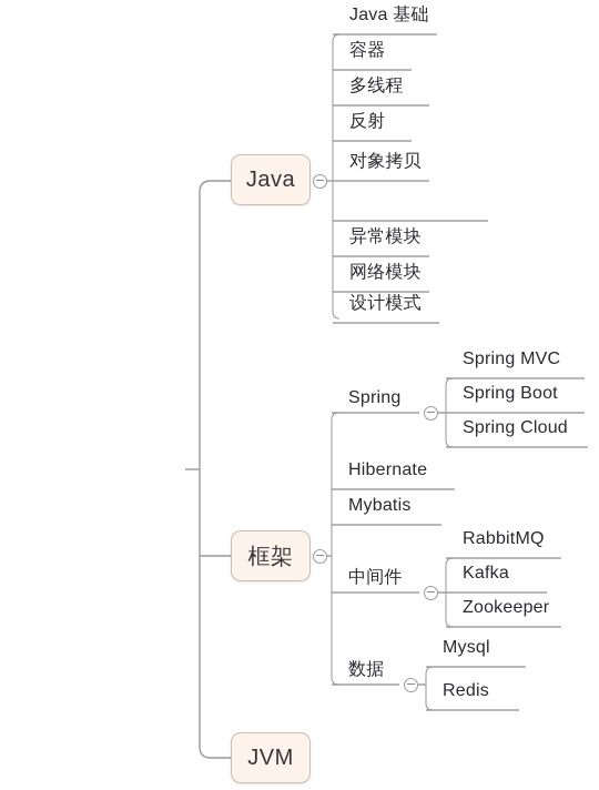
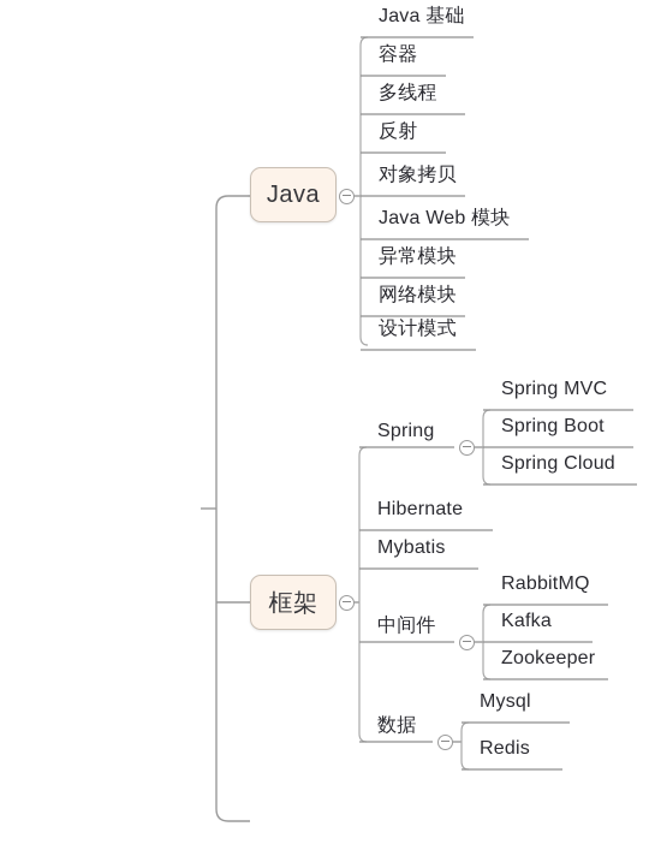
  Java
  Java 基础
  容器
  多线程
  反射
  对象拷贝
+ Java Web 模块
  异常模块
  网络模块
  设计模式
  框架
  Spring
  Spring MVC
  Spring Boot
  Spring Cloud
  Hibernate
  Mybatis
  中间件
  RabbitMQ
  Kafka
  Zookeeper
  数据
  Mysql
  Redis
- JVM
